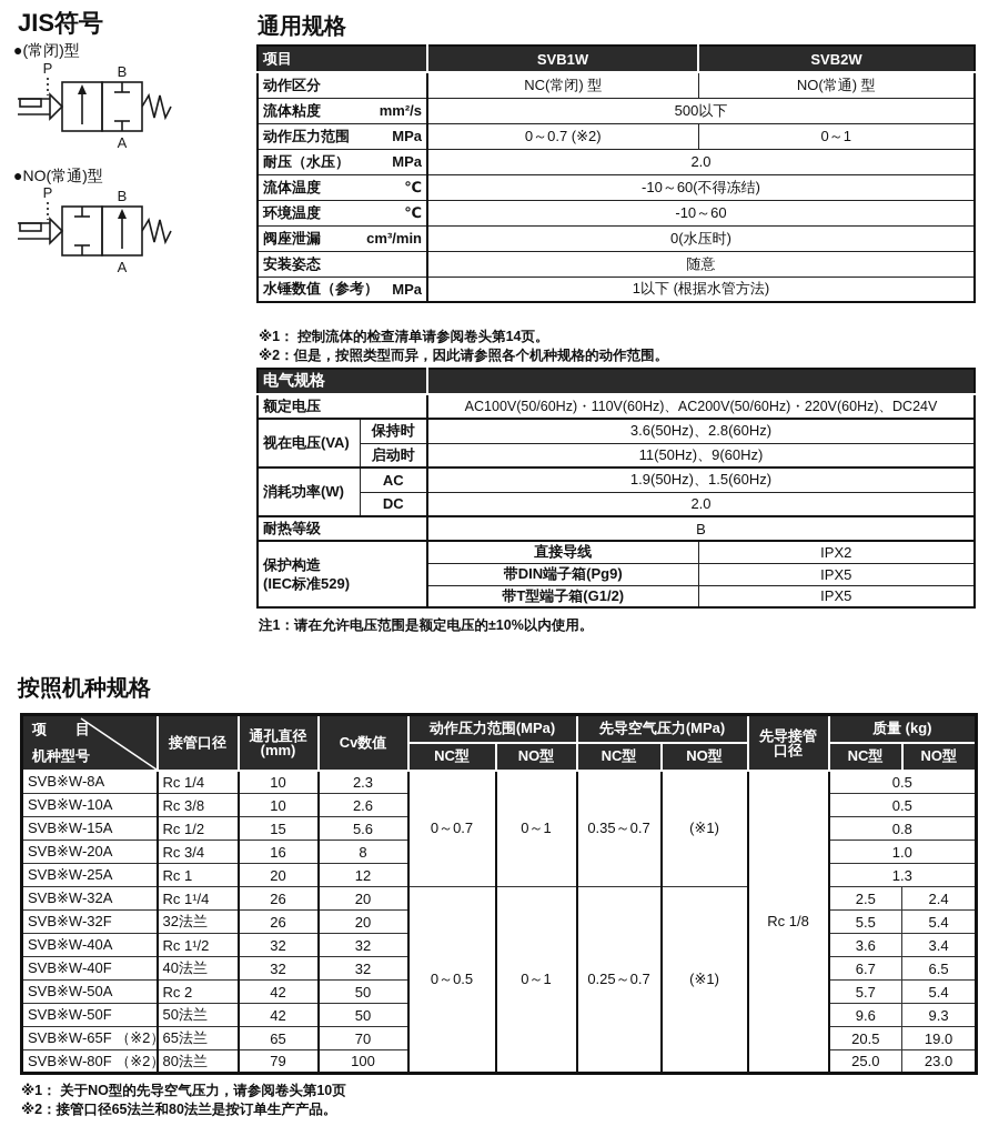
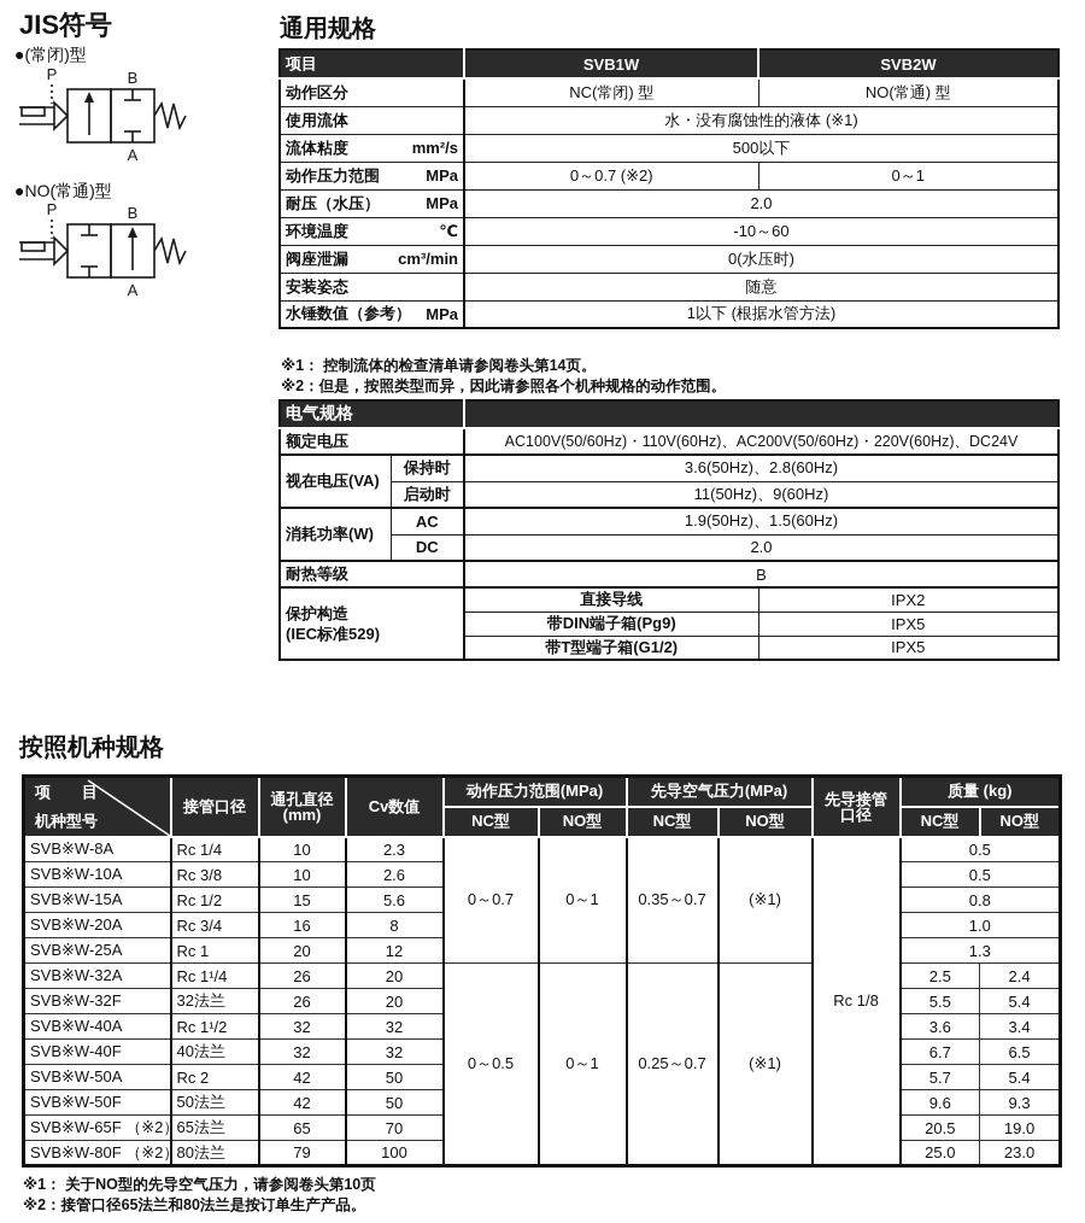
  JIS符号
  ●(常闭)型
  P
  B
  A
  ●NO(常通)型
  P
  B
  A
  通用规格
  项目	SVB1W	SVB2W
  动作区分	NC(常闭) 型	NO(常通) 型
+ 使用流体	水・没有腐蚀性的液体 (※1)
  流体粘度 mm²/s	500以下
  动作压力范围 MPa	0～0.7 (※2)	0～1
  耐压（水压） MPa	2.0
- 流体温度 ℃	-10～60(不得冻结)
  环境温度 ℃	-10～60
  阀座泄漏 cm³/min	0(水压时)
  安装姿态	随意
  水锤数值（参考） MPa	1以下 (根据水管方法)
  ※1： 控制流体的检查清单请参阅卷头第14页。
  ※2：但是，按照类型而异，因此请参照各个机种规格的动作范围。
  电气规格
  额定电压	AC100V(50/60Hz)・110V(60Hz)、AC200V(50/60Hz)・220V(60Hz)、DC24V
  视在电压(VA)	保持时	3.6(50Hz)、2.8(60Hz)
  启动时	11(50Hz)、9(60Hz)
  消耗功率(W)	AC	1.9(50Hz)、1.5(60Hz)
  DC	2.0
  耐热等级	B
  保护构造 (IEC标准529)	直接导线	IPX2
  带DIN端子箱(Pg9)	IPX5
  带T型端子箱(G1/2)	IPX5
- 注1：请在允许电压范围是额定电压的±10%以内使用。
  按照机种规格
  项 目 机种型号	接管口径	通孔直径 (mm)	Cv数值	动作压力范围(MPa)	先导空气压力(MPa)	先导接管 口径	质量 (kg)
  NC型	NO型	NC型	NO型	NC型	NO型
  SVB※W-8A	Rc 1/4	10	2.3	0～0.7	0～1	0.35～0.7	(※1)	Rc 1/8	0.5
  SVB※W-10A	Rc 3/8	10	2.6	0.5
  SVB※W-15A	Rc 1/2	15	5.6	0.8
  SVB※W-20A	Rc 3/4	16	8	1.0
  SVB※W-25A	Rc 1	20	12	1.3
  SVB※W-32A	Rc 1¹/4	26	20	0～0.5	0～1	0.25～0.7	(※1)	2.5	2.4
  SVB※W-32F	32法兰	26	20	5.5	5.4
  SVB※W-40A	Rc 1¹/2	32	32	3.6	3.4
  SVB※W-40F	40法兰	32	32	6.7	6.5
  SVB※W-50A	Rc 2	42	50	5.7	5.4
  SVB※W-50F	50法兰	42	50	9.6	9.3
  SVB※W-65F （※2	65法兰	65	70	20.5	19.0
  SVB※W-80F （※2	80法兰	79	100	25.0	23.0
  ※1： 关于NO型的先导空气压力，请参阅卷头第10页
  ※2：接管口径65法兰和80法兰是按订单生产产品。
